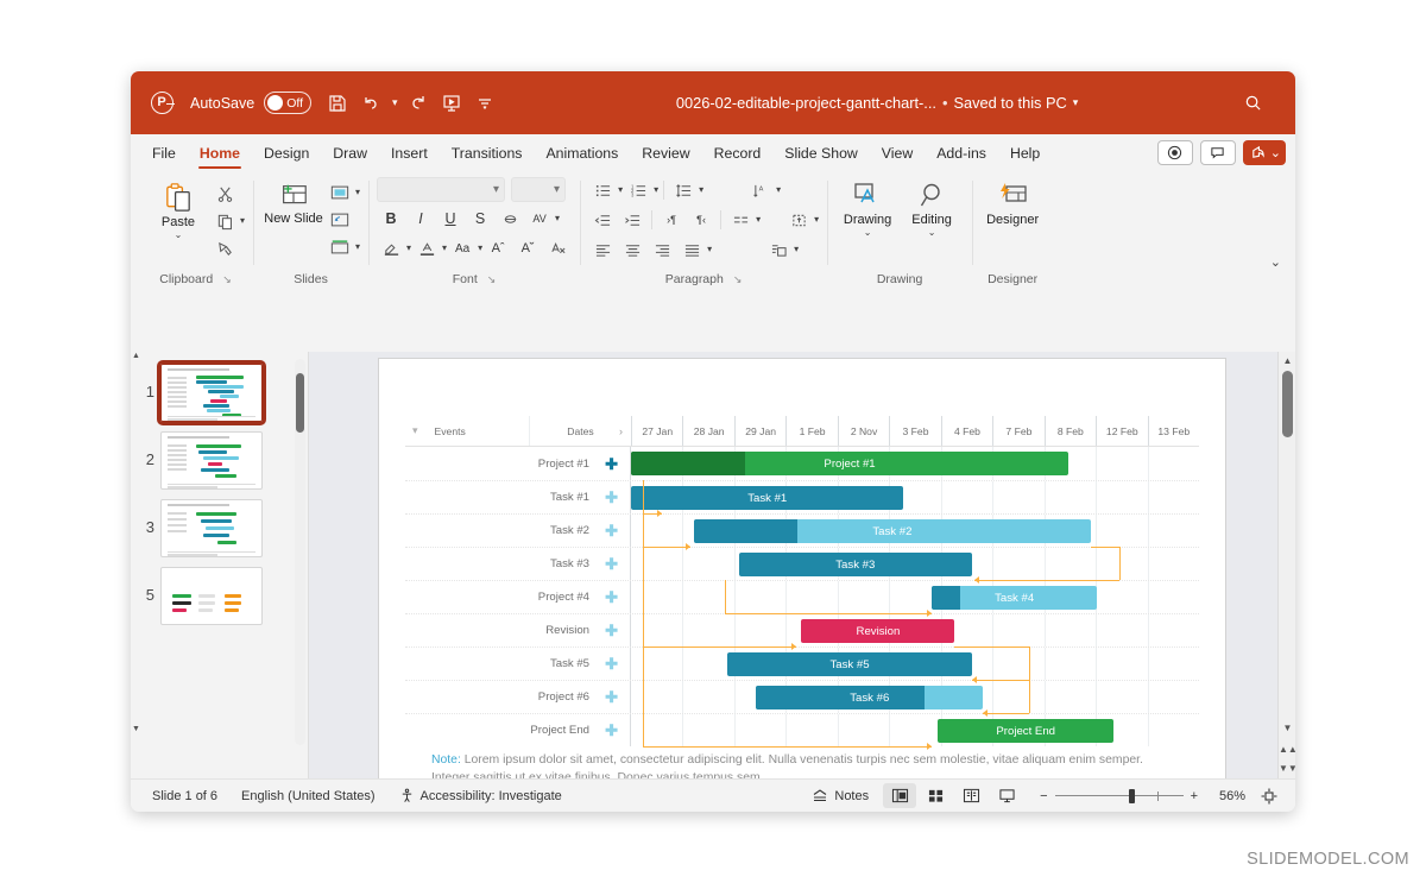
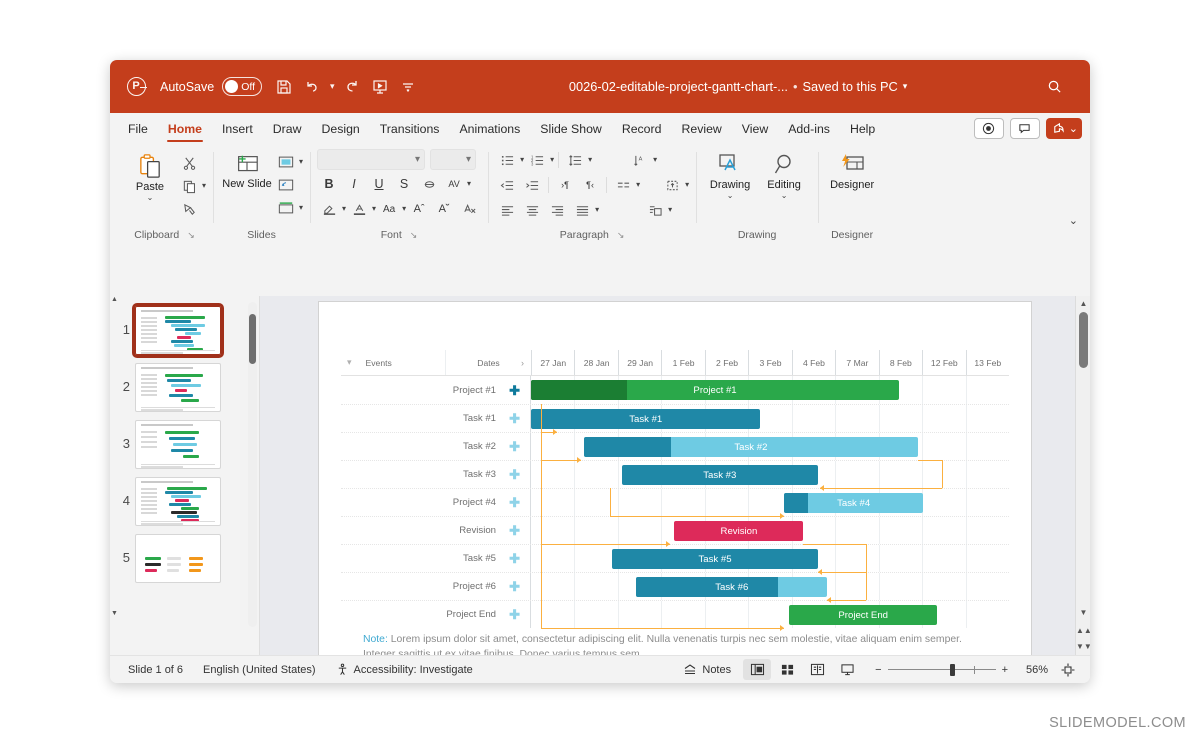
  P
  AutoSave
  Off
  ▾
  0026-02-editable-project-gantt-chart-...
  •
  Saved to this PC
  ▾
  File
  Home
- Design
+ Insert
  Draw
- Insert
+ Design
  Transitions
  Animations
- Review
+ Slide Show
  Record
- Slide Show
+ Review
  View
  Add-ins
  Help
  ⌄
  Paste
  ⌄
  ▾
  Clipboard
  ↘
  New Slide
  ▾
  ▾
  Slides
  ▾
  ▾
  B
  I
  U
  S
  AV
  ▾
  ▾
  ▾
  Aa
  ▾
  Aˆ
  A˘
  Font
  ↘
  ▾
  ▾
  ▾
  ▾
  ›¶
  ¶‹
  ▾
  ▾
  ▾
  ▾
  Paragraph
  ↘
  Drawing
  ⌄
  Editing
  ⌄
  Drawing
  Designer
  Designer
  ⌄
  1
  2
  3
+ 4
  5
  ▾
  Events
  Dates
  ›
  27 Jan
  28 Jan
  29 Jan
  1 Feb
- 2 Nov
+ 2 Feb
  3 Feb
  4 Feb
- 7 Feb
+ 7 Mar
  8 Feb
  12 Feb
  13 Feb
  Project #1
  ✚
  Project #1
  Task #1
  ✚
  Task #1
  Task #2
  ✚
  Task #2
  Task #3
  ✚
  Task #3
  Project #4
  ✚
  Task #4
  Revision
  ✚
  Revision
  Task #5
  ✚
  Task #5
  Project #6
  ✚
  Task #6
  Project End
  ✚
  Project End
  ▲
  ▼
  ▲▲
  ▼▼
  Slide 1 of 6
  English (United States)
  Accessibility: Investigate
  Notes
  −
  +
  56%
  SLIDEMODEL.COM
